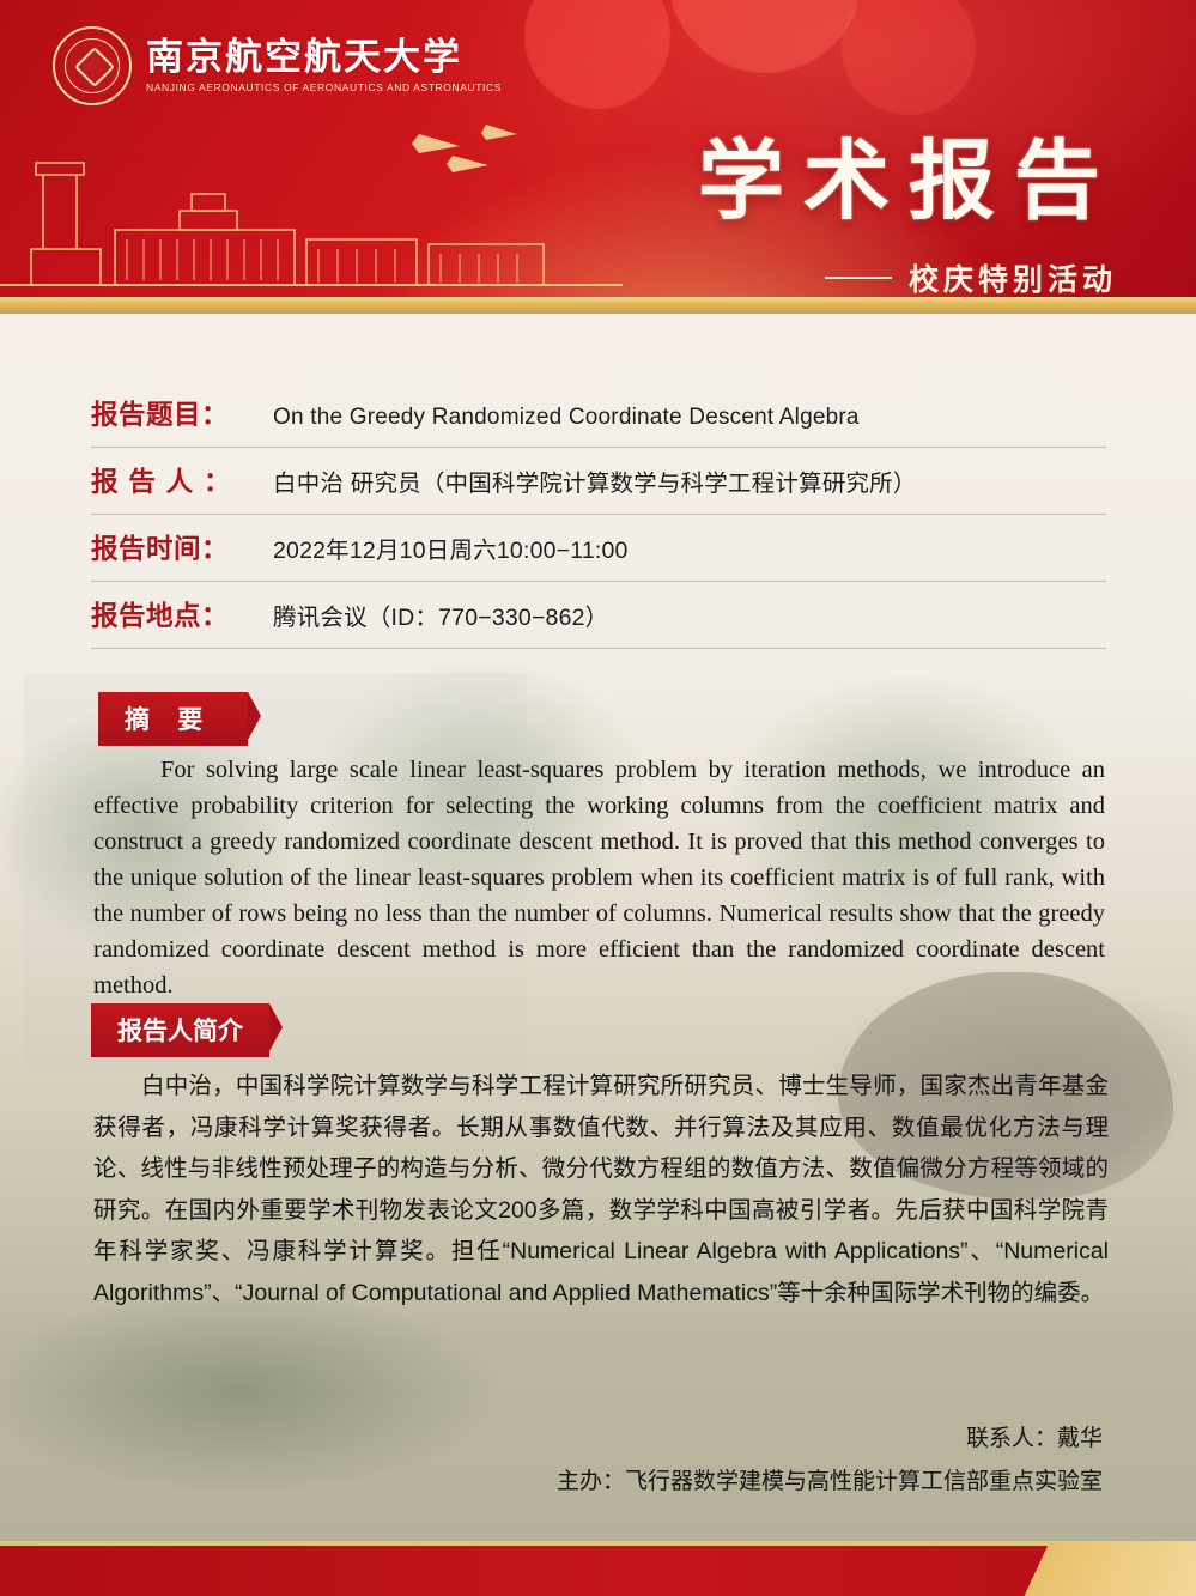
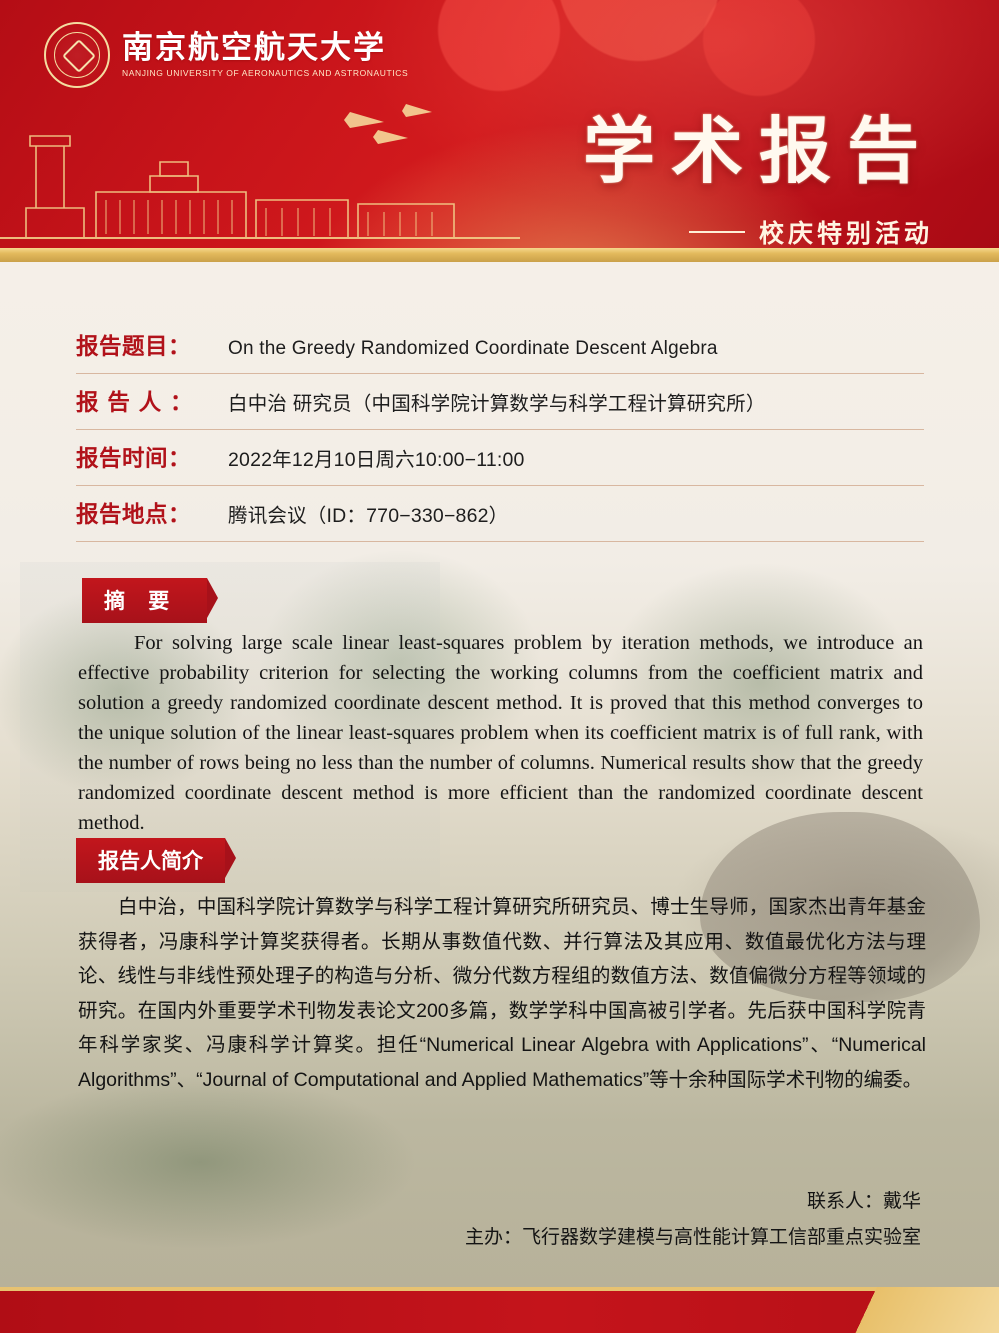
  南京航空航天大学
- NANJING AERONAUTICS OF AERONAUTICS AND ASTRONAUTICS
+ NANJING UNIVERSITY OF AERONAUTICS AND ASTRONAUTICS
  学术报告
  校庆特别活动
  报告题目：
  On the Greedy Randomized Coordinate Descent Algebra
  报 告 人 ：
  白中治 研究员（中国科学院计算数学与科学工程计算研究所）
  报告时间：
  2022年12月10日周六10:00−11:00
  报告地点：
  腾讯会议（ID：770−330−862）
  摘 要
- For solving large scale linear least-squares problem by iteration methods, we introduce an effective probability criterion for selecting the working columns from the coefficient matrix and construct a greedy randomized coordinate descent method. It is proved that this method converges to the unique solution of the linear least-squares problem when its coefficient matrix is of full rank, with the number of rows being no less than the number of columns. Numerical results show that the greedy randomized coordinate descent method is more efficient than the randomized coordinate descent method.
+ For solving large scale linear least-squares problem by iteration methods, we introduce an effective probability criterion for selecting the working columns from the coefficient matrix and solution a greedy randomized coordinate descent method. It is proved that this method converges to the unique solution of the linear least-squares problem when its coefficient matrix is of full rank, with the number of rows being no less than the number of columns. Numerical results show that the greedy randomized coordinate descent method is more efficient than the randomized coordinate descent method.
  报告人简介
  白中治，中国科学院计算数学与科学工程计算研究所研究员、博士生导师，国家杰出青年基金获得者，冯康科学计算奖获得者。长期从事数值代数、并行算法及其应用、数值最优化方法与理论、线性与非线性预处理子的构造与分析、微分代数方程组的数值方法、数值偏微分方程等领域的研究。在国内外重要学术刊物发表论文200多篇，数学学科中国高被引学者。先后获中国科学院青年科学家奖、冯康科学计算奖。担任“Numerical Linear Algebra with Applications”、“Numerical Algorithms”、“Journal of Computational and Applied Mathematics”等十余种国际学术刊物的编委。
  联系人：戴华
  主办：飞行器数学建模与高性能计算工信部重点实验室
